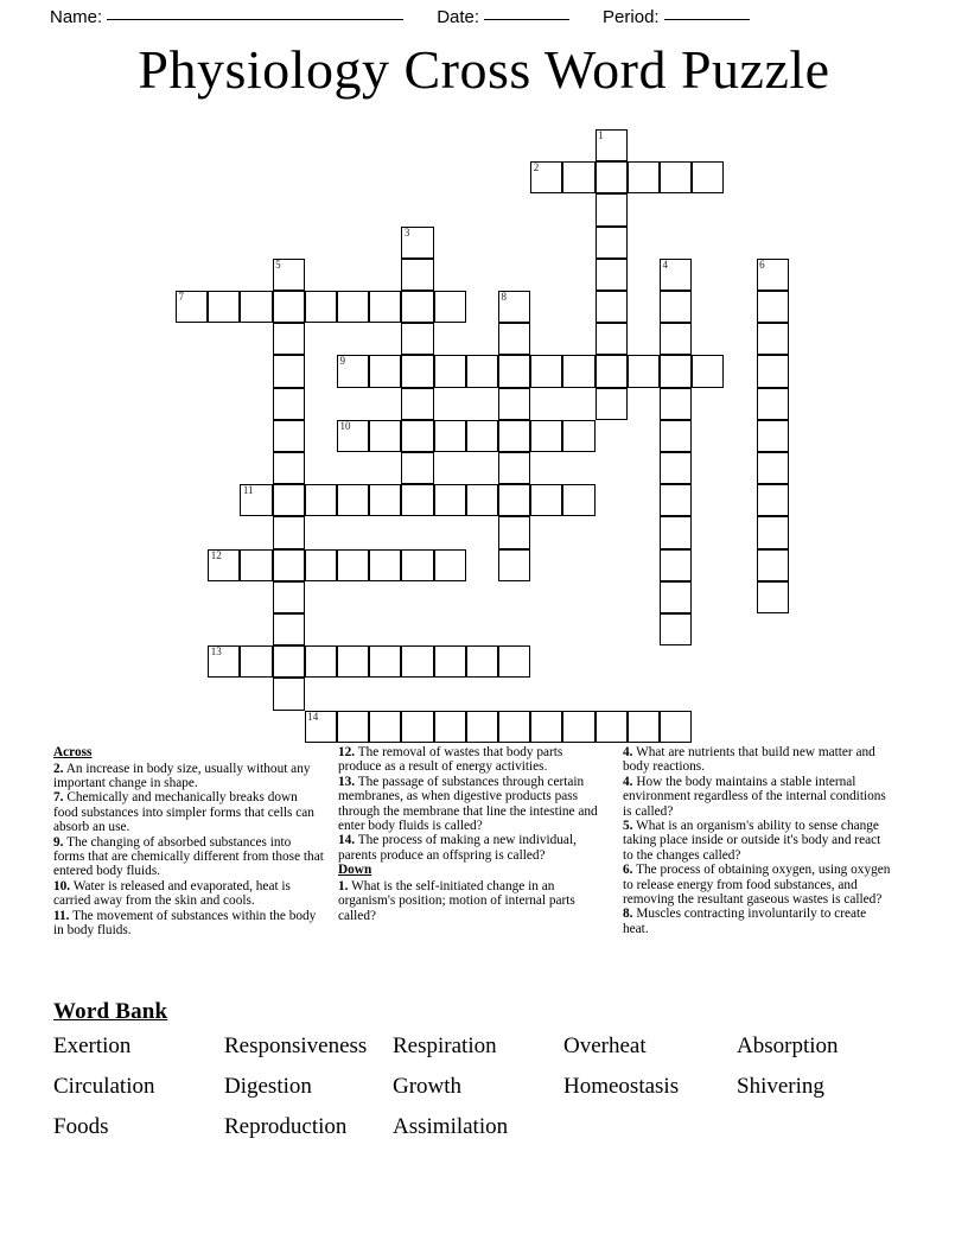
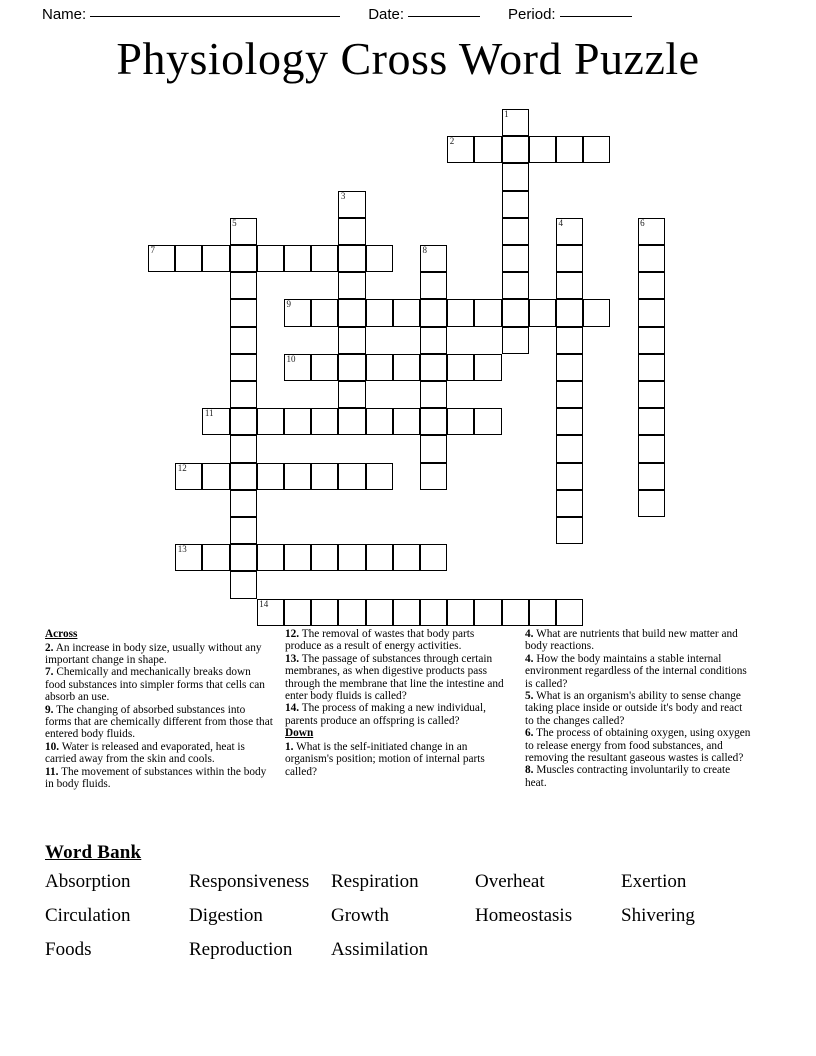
  Name:
  Date:
  Period:
  Physiology Cross Word Puzzle
  1
  2
  3
  4
  5
  6
  7
  8
  9
  10
  11
  12
  13
  14
  Across
  2. An increase in body size, usually without any important change in shape.
  7. Chemically and mechanically breaks down food substances into simpler forms that cells can absorb an use.
  9. The changing of absorbed substances into forms that are chemically different from those that entered body fluids.
  10. Water is released and evaporated, heat is carried away from the skin and cools.
  11. The movement of substances within the body in body fluids.
  12. The removal of wastes that body parts produce as a result of energy activities.
  13. The passage of substances through certain membranes, as when digestive products pass through the membrane that line the intestine and enter body fluids is called?
  14. The process of making a new individual, parents produce an offspring is called?
  Down
  1. What is the self-initiated change in an organism's position; motion of internal parts called?
  4. What are nutrients that build new matter and body reactions.
  4. How the body maintains a stable internal environment regardless of the internal conditions is called?
  5. What is an organism's ability to sense change taking place inside or outside it's body and react to the changes called?
  6. The process of obtaining oxygen, using oxygen to release energy from food substances, and removing the resultant gaseous wastes is called?
  8. Muscles contracting involuntarily to create heat.
  Word Bank
- Exertion
+ Absorption
  Responsiveness
  Respiration
  Overheat
- Absorption
+ Exertion
  Circulation
  Digestion
  Growth
  Homeostasis
  Shivering
  Foods
  Reproduction
  Assimilation
